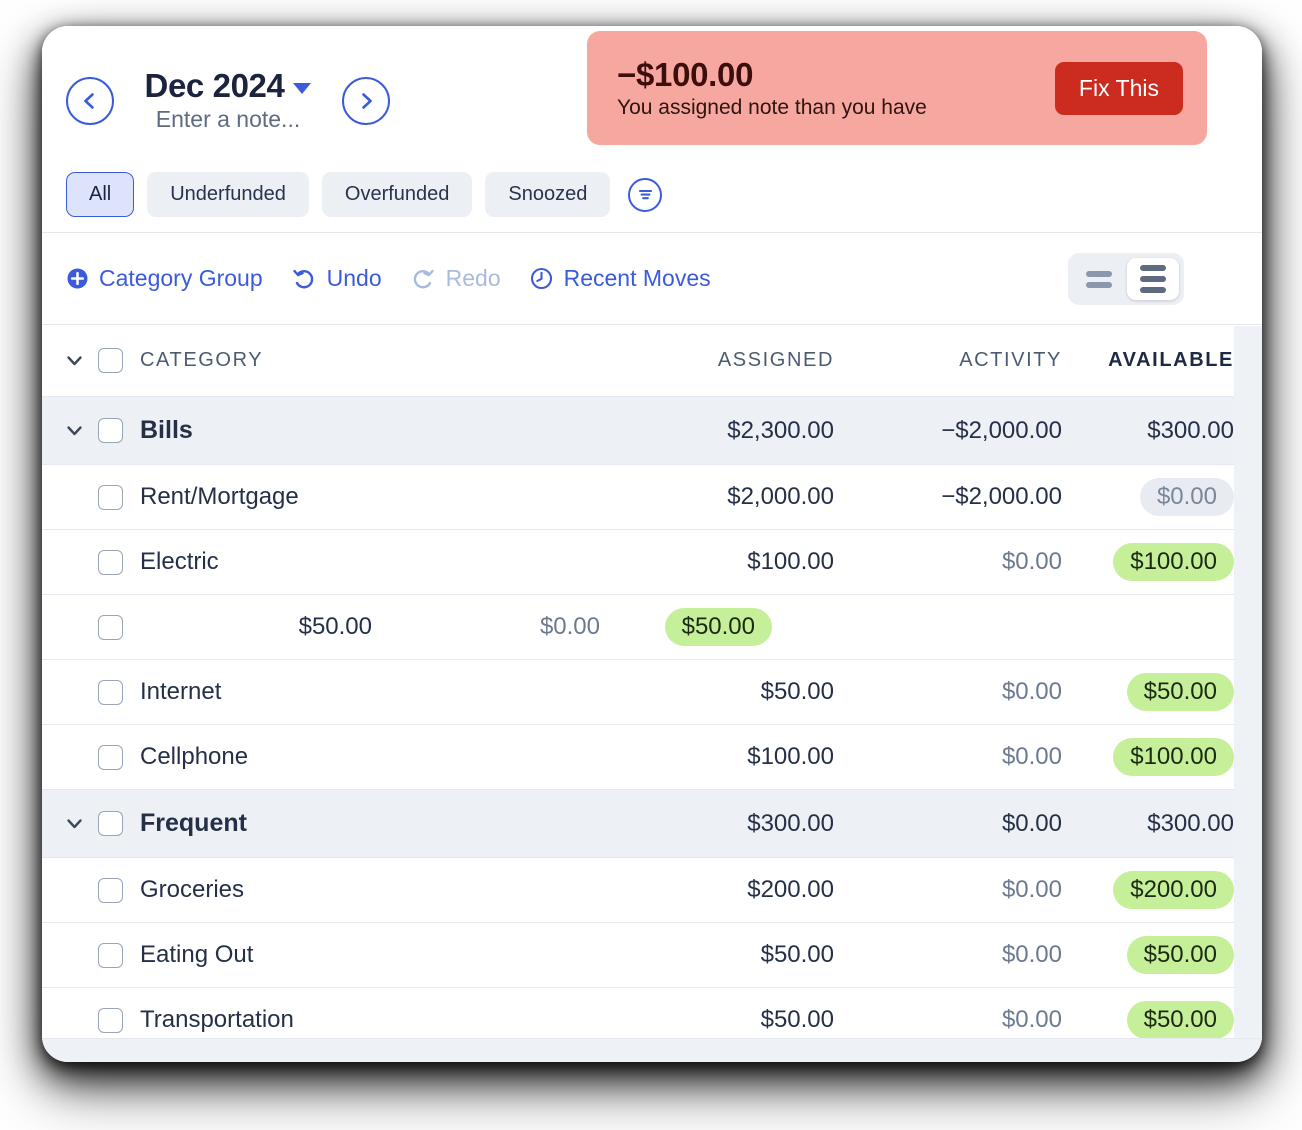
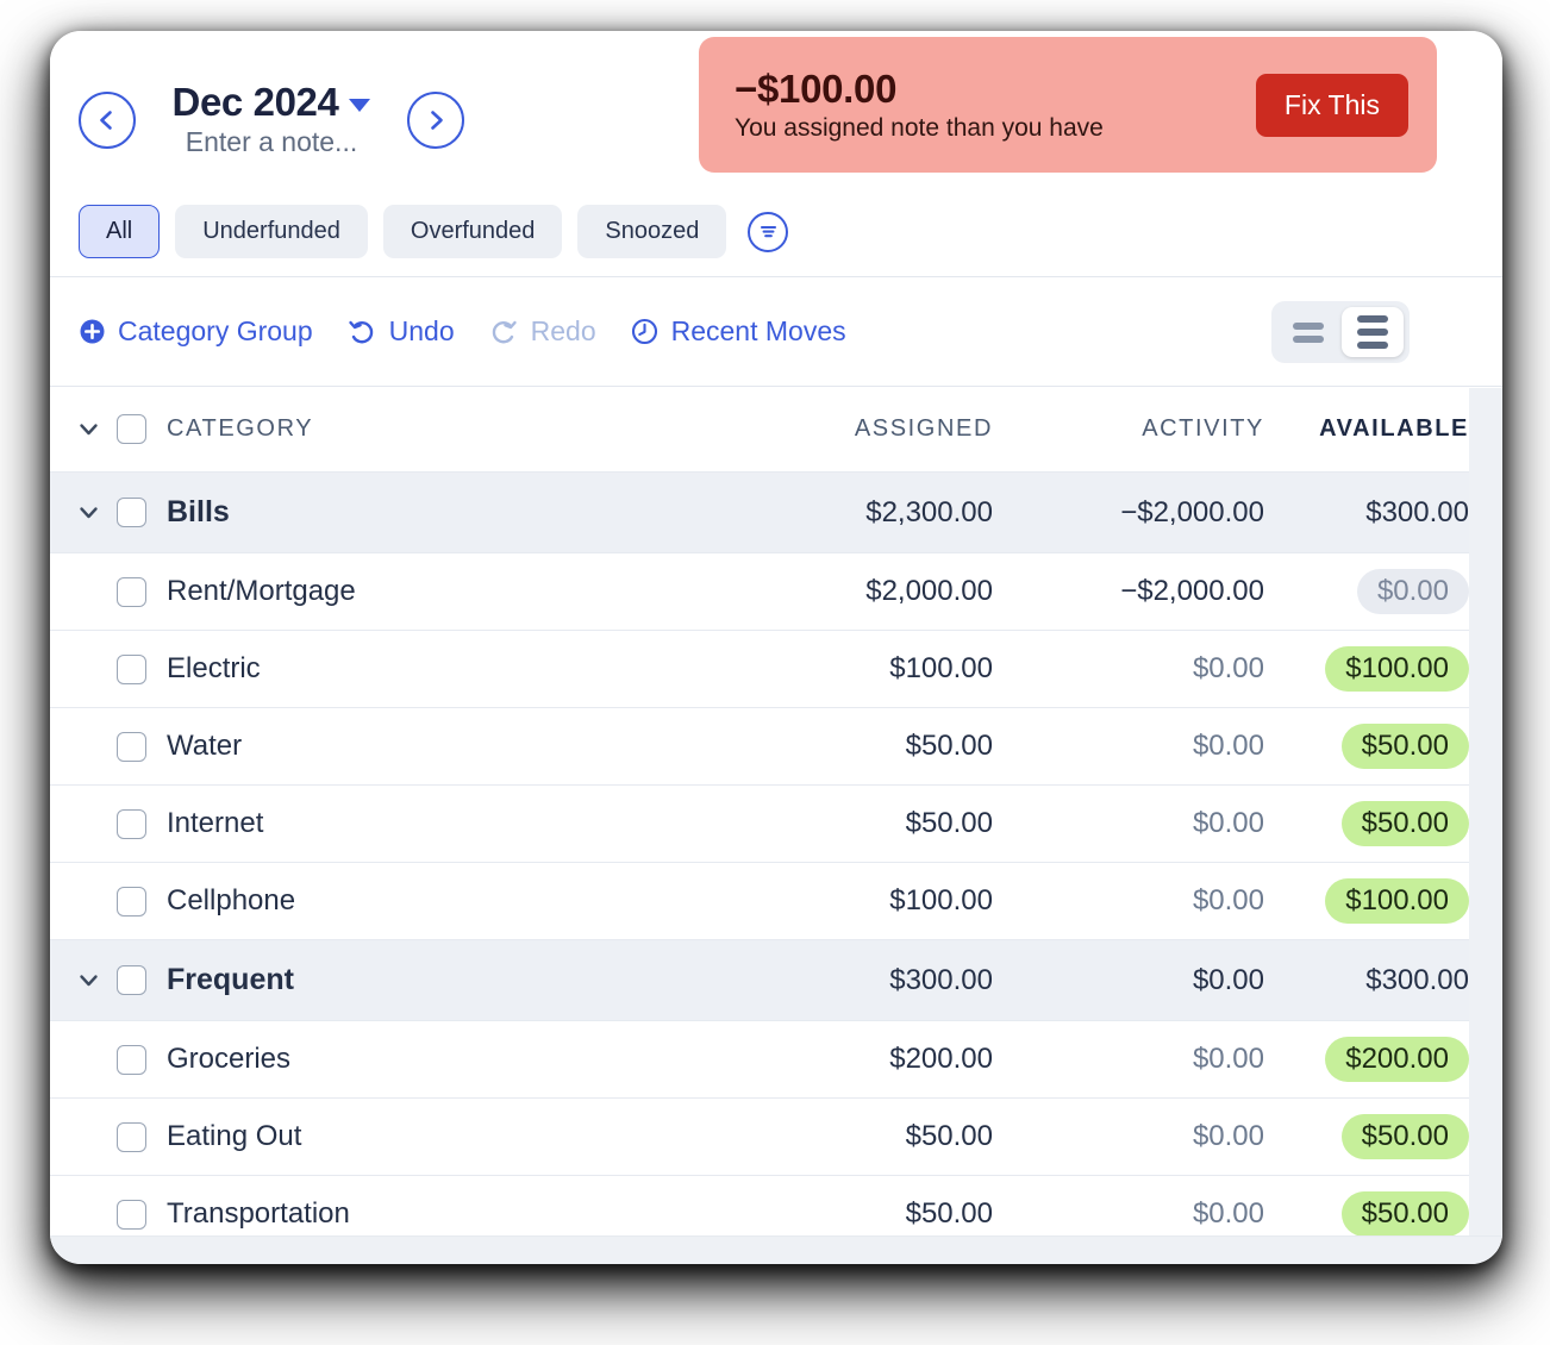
  Dec 2024
  Enter a note...
  −$100.00
  You assigned note than you have
  Fix This
  All
  Underfunded
  Overfunded
  Snoozed
  Category Group
  Undo
  Redo
  Recent Moves
  CATEGORY
  ASSIGNED
  ACTIVITY
  AVAILABLE
  Bills
  $2,300.00
  −$2,000.00
  $300.00
  Rent/Mortgage
  $2,000.00
  −$2,000.00
  $0.00
  Electric
  $100.00
  $0.00
  $100.00
+ Water
  $50.00
  $0.00
  $50.00
  Internet
  $50.00
  $0.00
  $50.00
  Cellphone
  $100.00
  $0.00
  $100.00
  Frequent
  $300.00
  $0.00
  $300.00
  Groceries
  $200.00
  $0.00
  $200.00
  Eating Out
  $50.00
  $0.00
  $50.00
  Transportation
  $50.00
  $0.00
  $50.00
